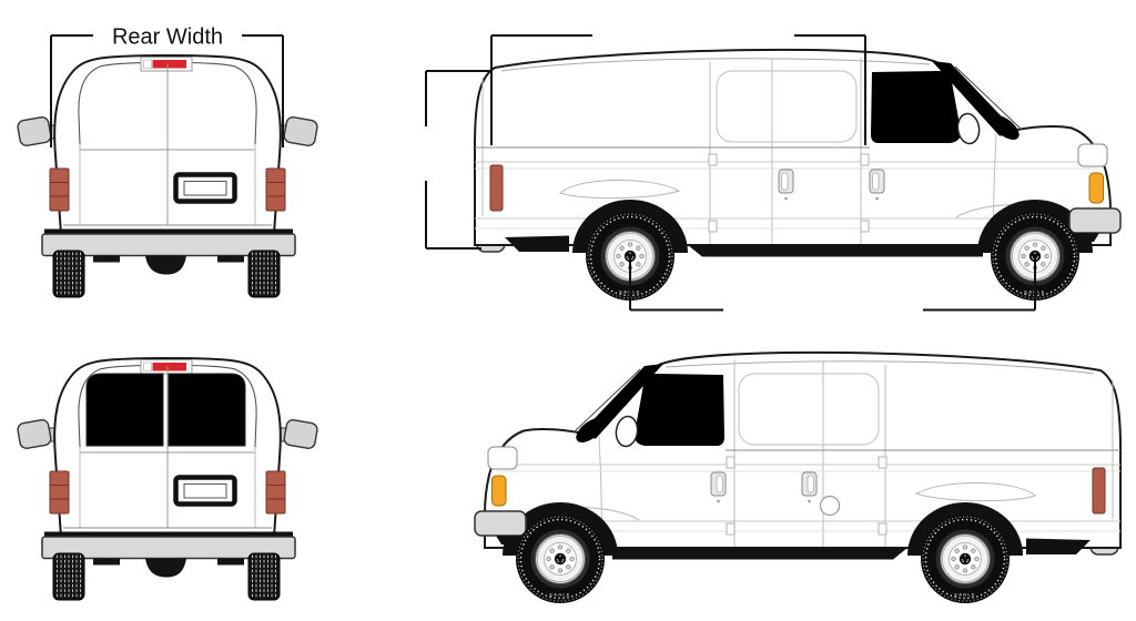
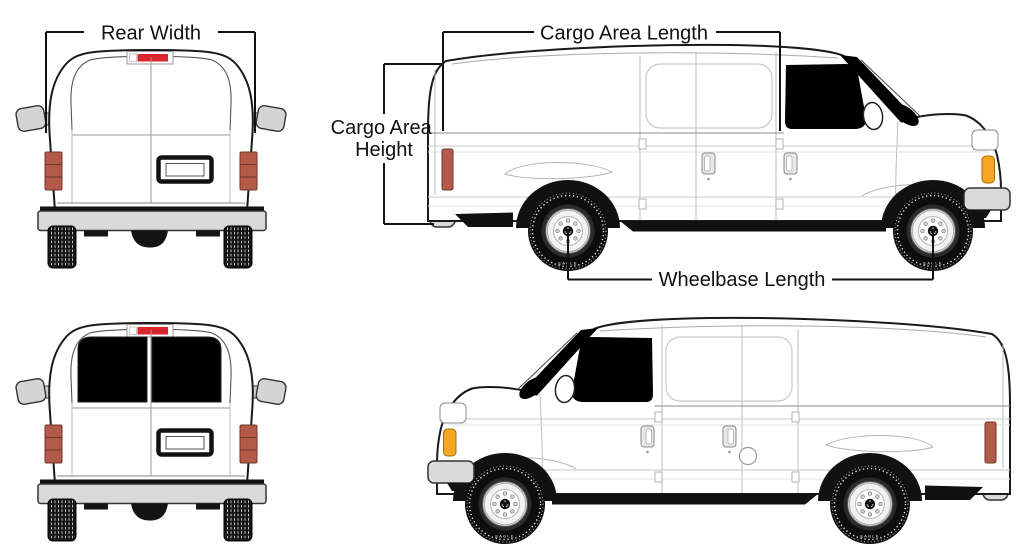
  Rear Width
+ Cargo Area Length
+ Cargo Area Height
+ Wheelbase Length
